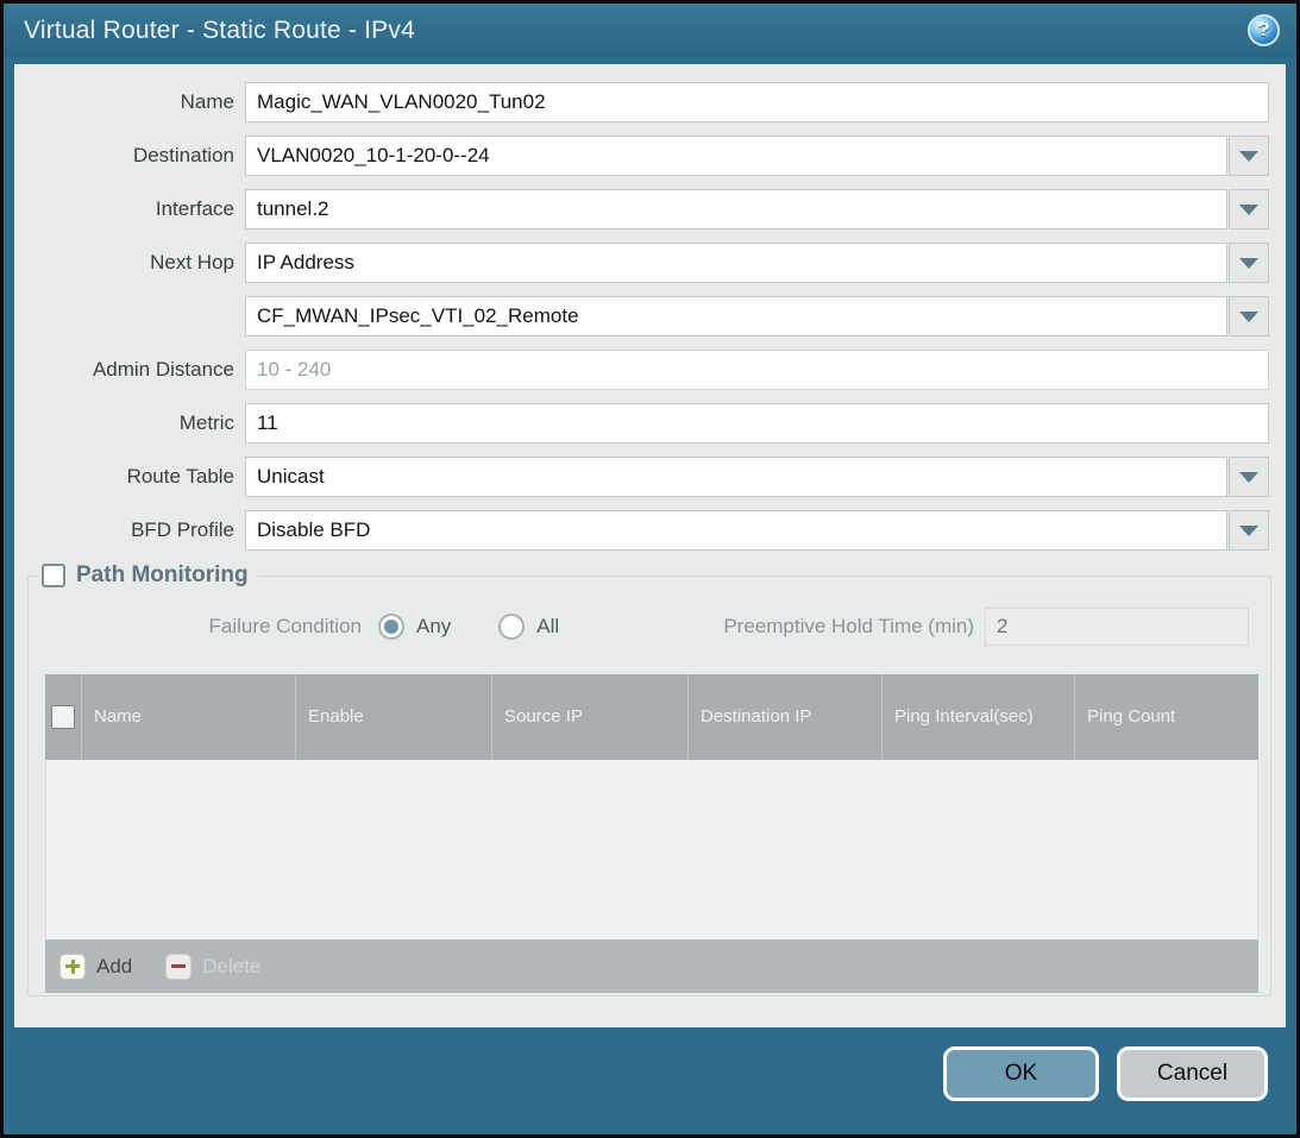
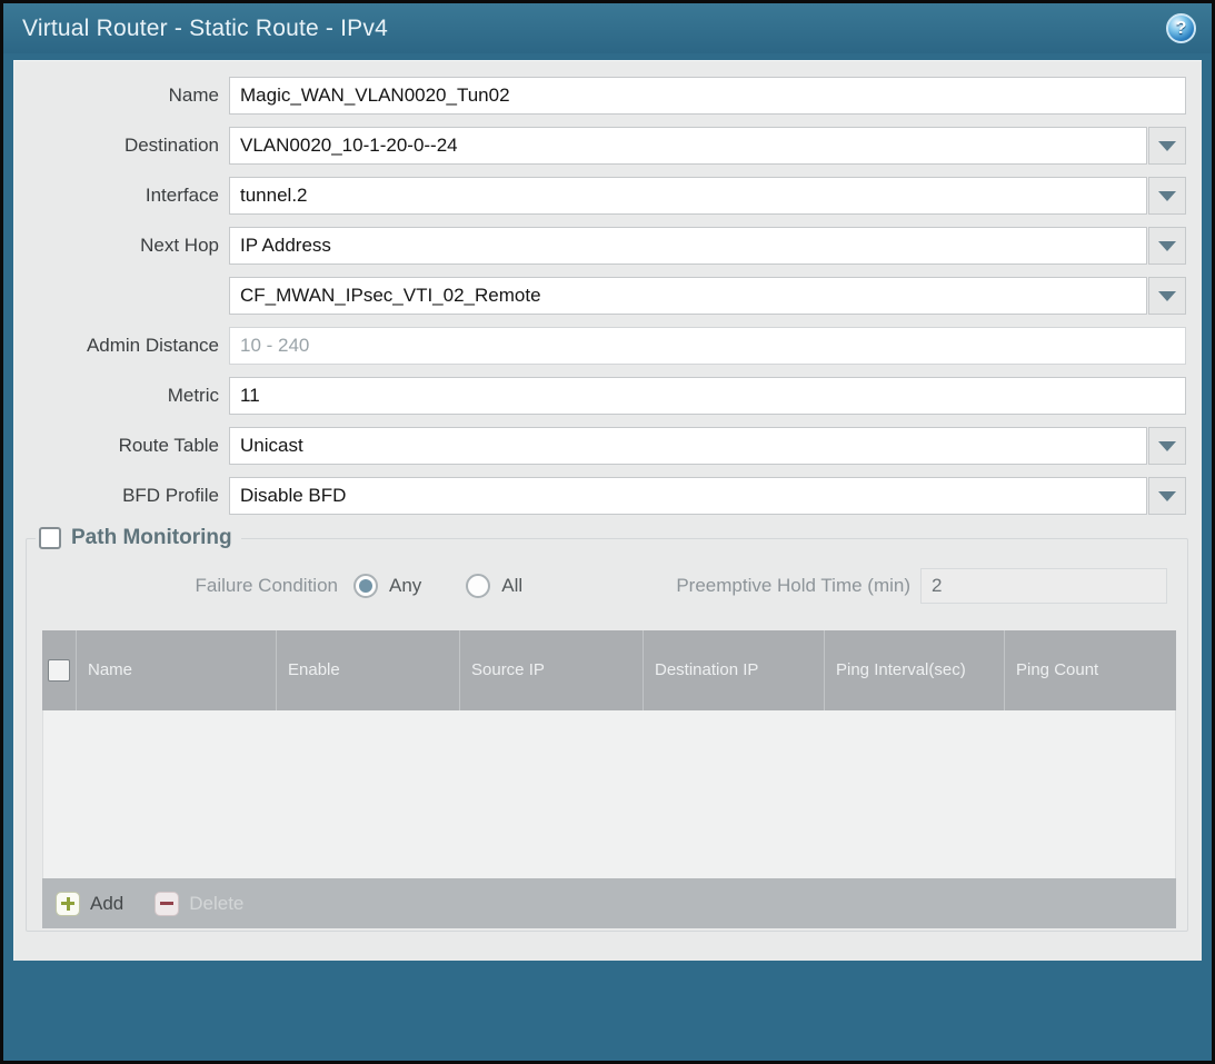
  Virtual Router - Static Route - IPv4
  ?
  Name
  Magic_WAN_VLAN0020_Tun02
  Destination
  VLAN0020_10-1-20-0--24
  Interface
  tunnel.2
  Next Hop
  IP Address
  CF_MWAN_IPsec_VTI_02_Remote
  Admin Distance
  10 - 240
  Metric
  11
  Route Table
  Unicast
  BFD Profile
  Disable BFD
  Path Monitoring
  Failure Condition
  Any
  All
  Preemptive Hold Time (min)
  2
  Name
  Enable
  Source IP
  Destination IP
  Ping Interval(sec)
  Ping Count
  Add
  Delete
- OK
- Cancel
